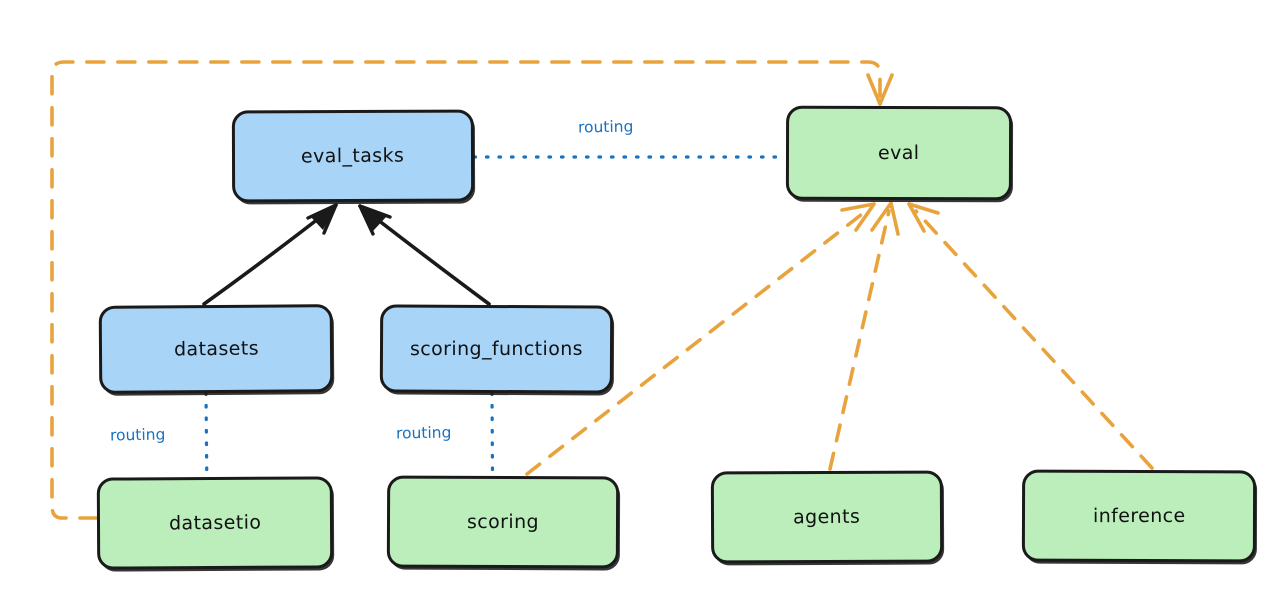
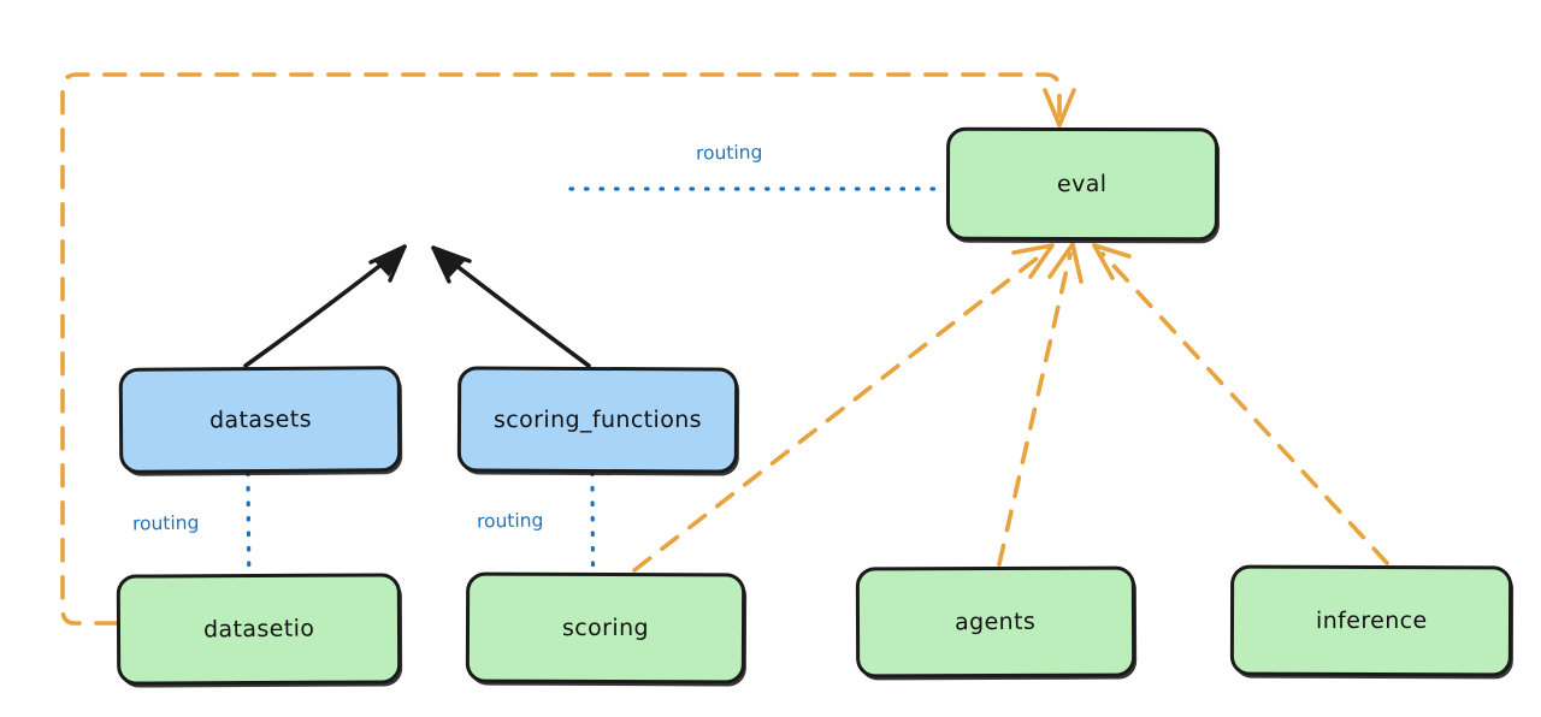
  routing
  routing
  routing
- eval_tasks
  eval
  datasets
  scoring_functions
  datasetio
  scoring
  agents
  inference
